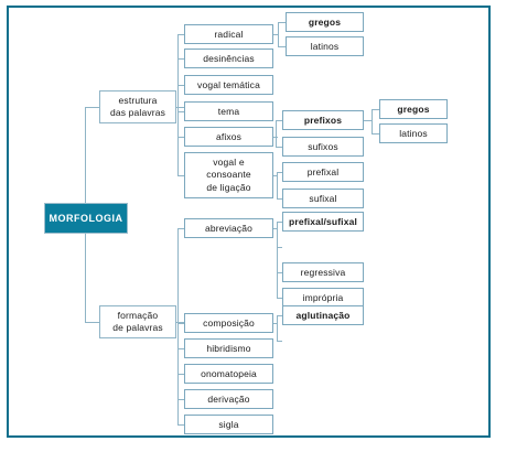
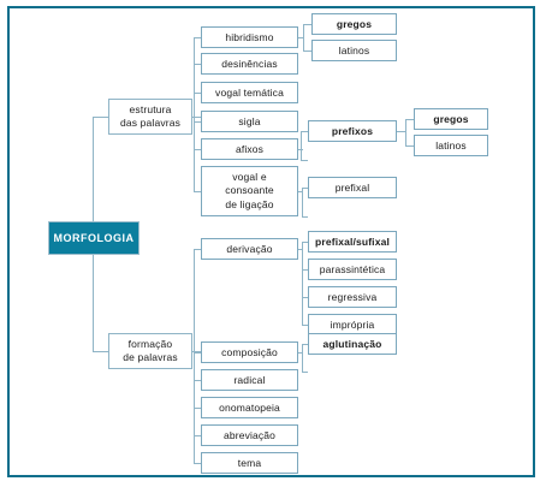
  MORFOLOGIA
  estrutura
  das palavras
  formação
  de palavras
- radical
+ hibridismo
  desinências
  vogal temática
- tema
+ sigla
  afixos
  vogal e
  consoante
  de ligação
  gregos
  latinos
  prefixos
- sufixos
  gregos
  latinos
- abreviação
+ derivação
  prefixal
- sufixal
  prefixal/sufixal
+ parassintética
  regressiva
  imprópria
  composição
- hibridismo
+ radical
  onomatopeia
- derivação
+ abreviação
- sigla
+ tema
  aglutinação
